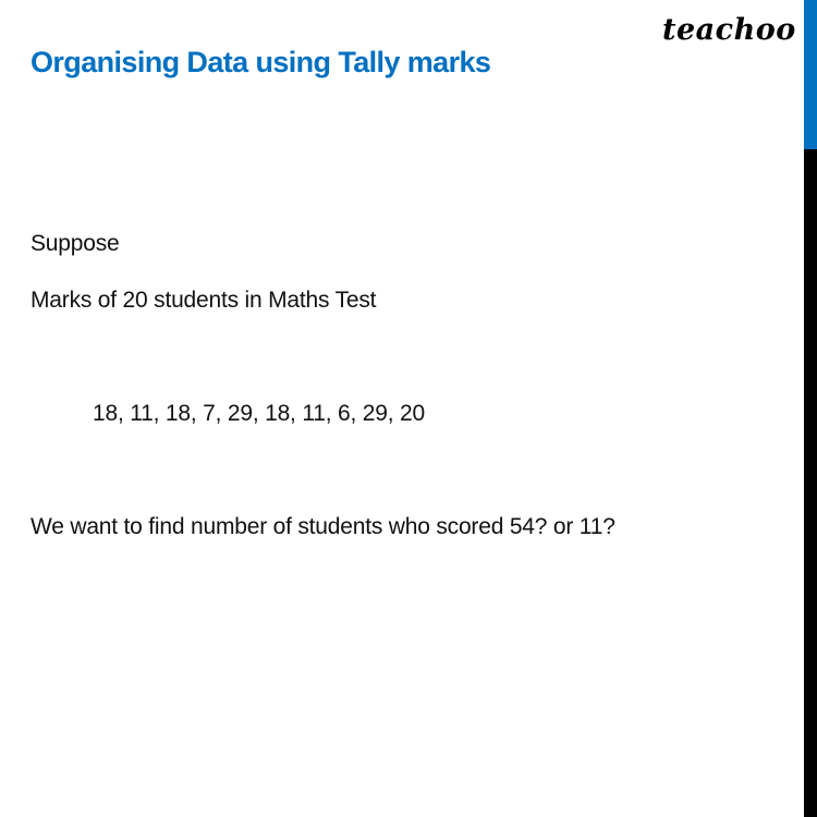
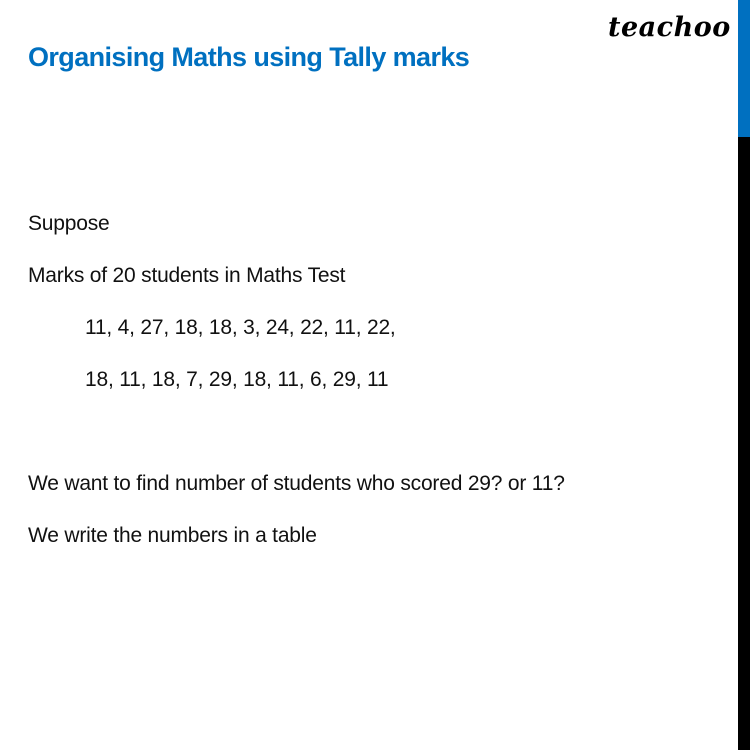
  teachoo
- Organising Data using Tally marks
+ Organising Maths using Tally marks
  Suppose
  Marks of 20 students in Maths Test
+ 11, 4, 27, 18, 18, 3, 24, 22, 11, 22,
- 18, 11, 18, 7, 29, 18, 11, 6, 29, 20
+ 18, 11, 18, 7, 29, 18, 11, 6, 29, 11
- We want to find number of students who scored 54? or 11?
+ We want to find number of students who scored 29? or 11?
+ We write the numbers in a table
